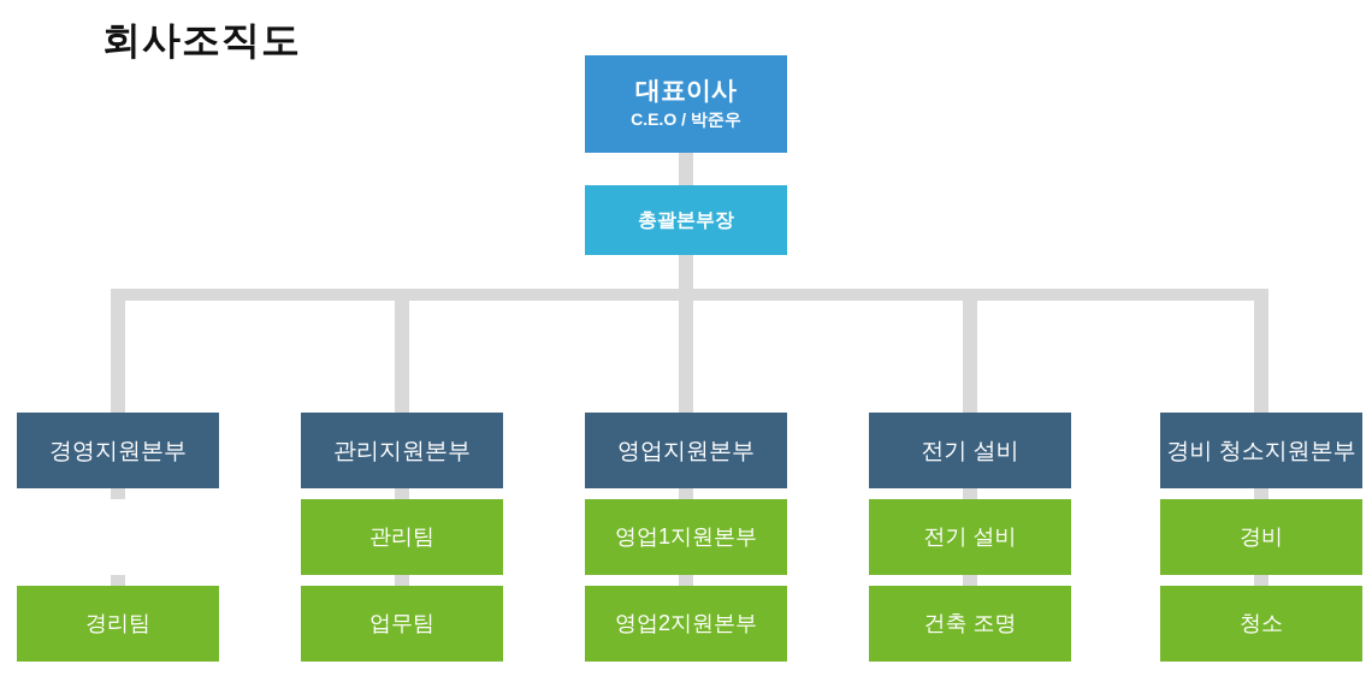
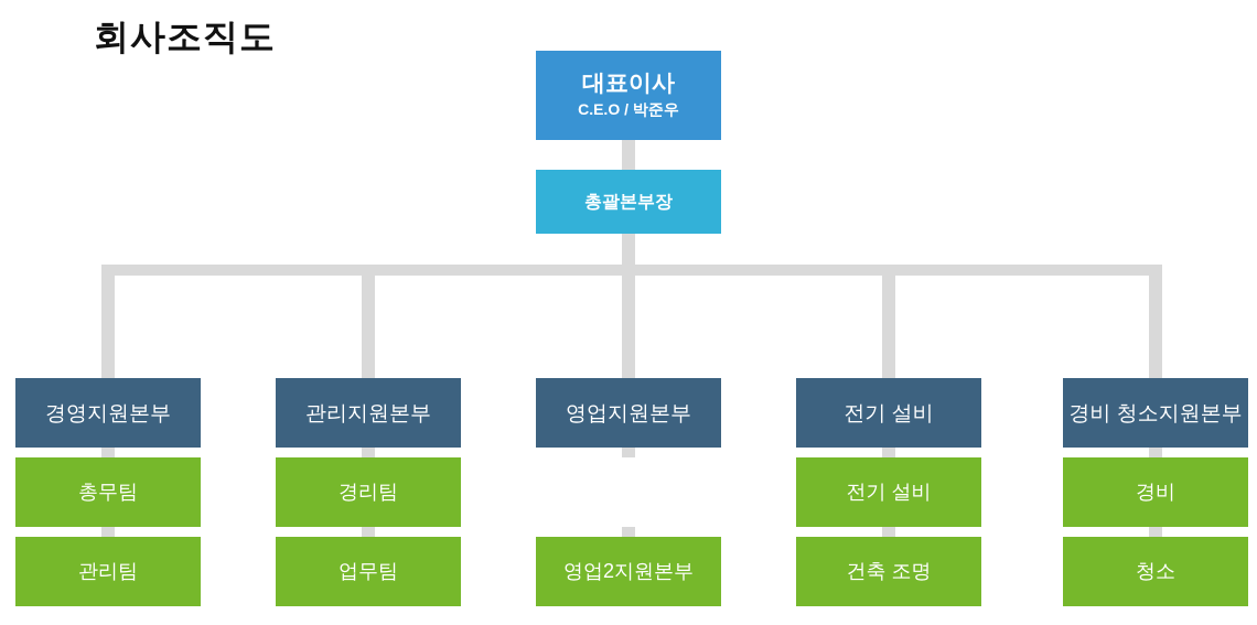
  회사조직도
  대표이사
  C.E.O / 박준우
  총괄본부장
  경영지원본부
+ 총무팀
- 경리팀
+ 관리팀
  관리지원본부
- 관리팀
+ 경리팀
  업무팀
  영업지원본부
- 영업1지원본부
  영업2지원본부
  전기 설비
  전기 설비
  건축 조명
  경비 청소지원본부
  경비
  청소
